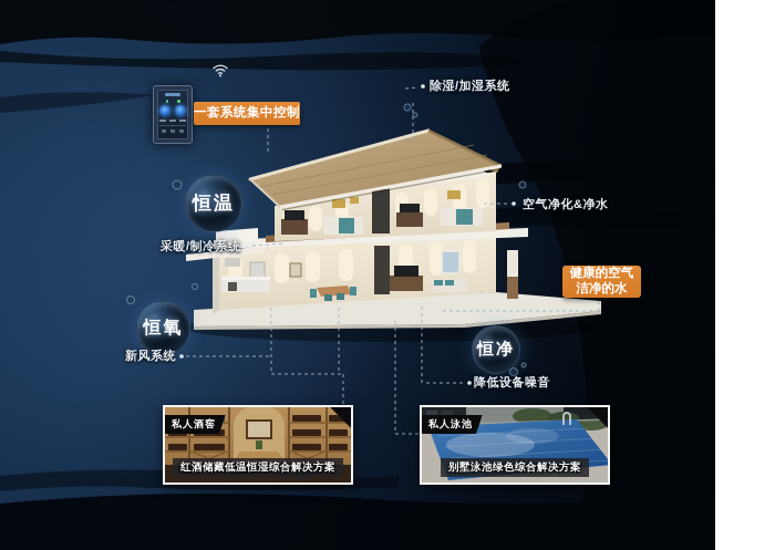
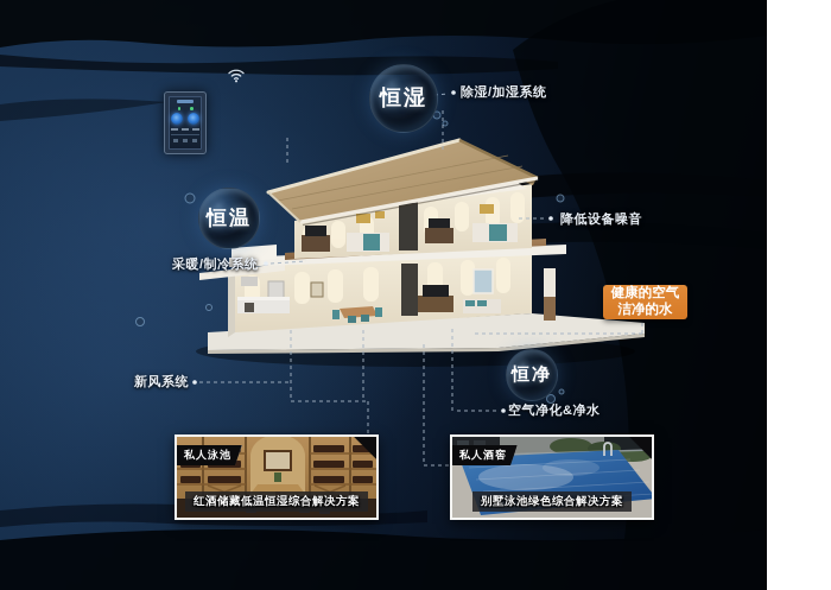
- 一套系统集中控制
  健康的空气
  洁净的水
+ 恒湿
  恒温
- 恒氧
  恒净
  除湿/加湿系统
- 空气净化&净水
+ 降低设备噪音
  采暖/制冷系统
  新风系统
- 降低设备噪音
+ 空气净化&净水
- 私人酒窖
+ 私人泳池
  红酒储藏低温恒湿综合解决方案
- 私人泳池
+ 私人酒窖
  别墅泳池绿色综合解决方案
